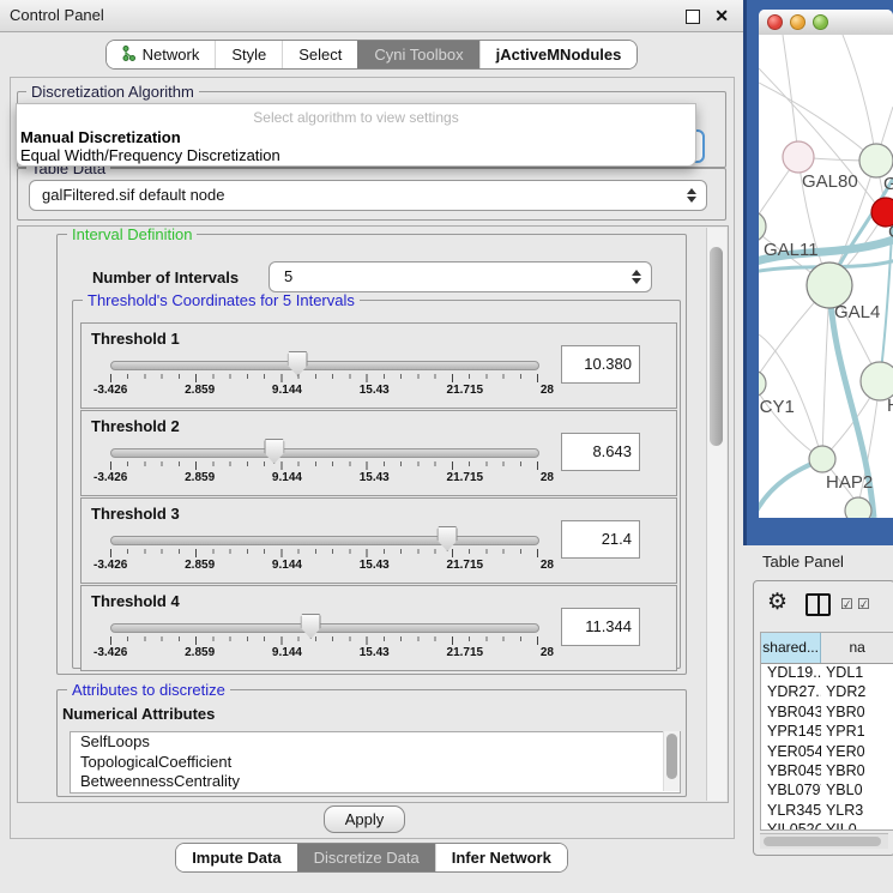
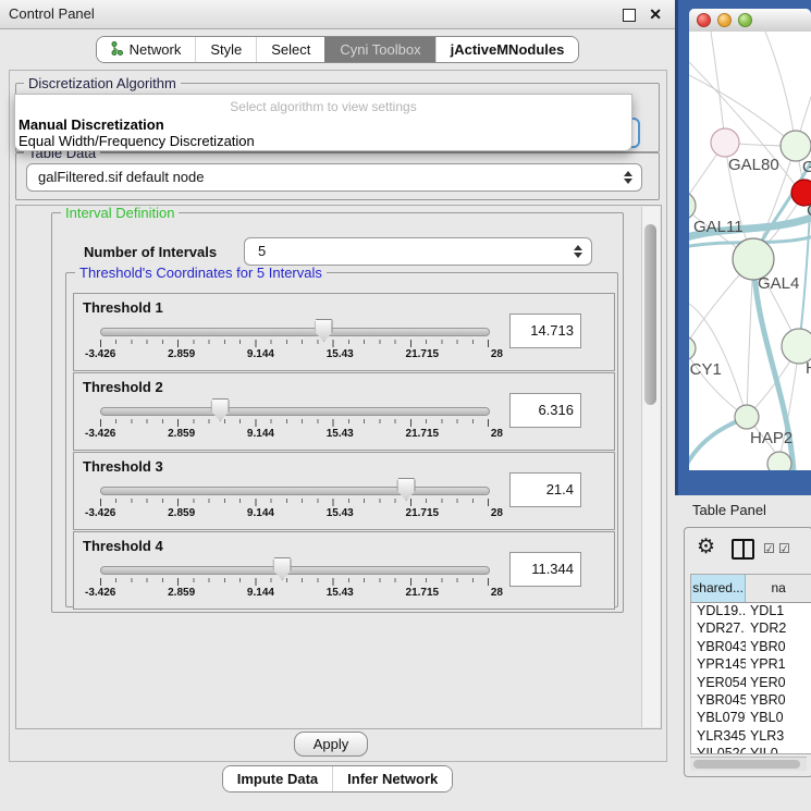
  Control Panel
  ✕
  Network
  Style
  Select
  Cyni Toolbox
  jActiveMNodules
  Discretization Algorithm
  Table Data
  galFiltered.sif default node
  Select algorithm to view settings
  Manual Discretization
  Equal Width/Frequency Discretization
  Interval Definition
  Number of Intervals
  5
  Threshold's Coordinates for 5 Intervals
  Threshold 1
  -3.426
  2.859
  9.144
  15.43
  21.715
  28
- 10.380
+ 14.713
  Threshold 2
  -3.426
  2.859
  9.144
  15.43
  21.715
  28
- 8.643
+ 6.316
  Threshold 3
  -3.426
  2.859
  9.144
  15.43
  21.715
  28
  21.4
  Threshold 4
  -3.426
  2.859
  9.144
  15.43
  21.715
  28
  11.344
- Attributes to discretize
- Numerical Attributes
- SelfLoops
- TopologicalCoefficient
- BetweennessCentrality
  Apply
  Impute Data
- Discretize Data
  Infer Network
  GAL80
  G
  GAL11
  GAL4
  CY1
  HAP2
  Table Panel
  ⚙
  ☑
  ☑
  shared...
  na
  YDL19..
  YDL1
  YDR27.
  YDR2
  YBR043
  YBR0
  YPR145
  YPR1
  YER054
  YER0
  YBR045
  YBR0
  YBL079
  YBL0
  YLR345
  YLR3
